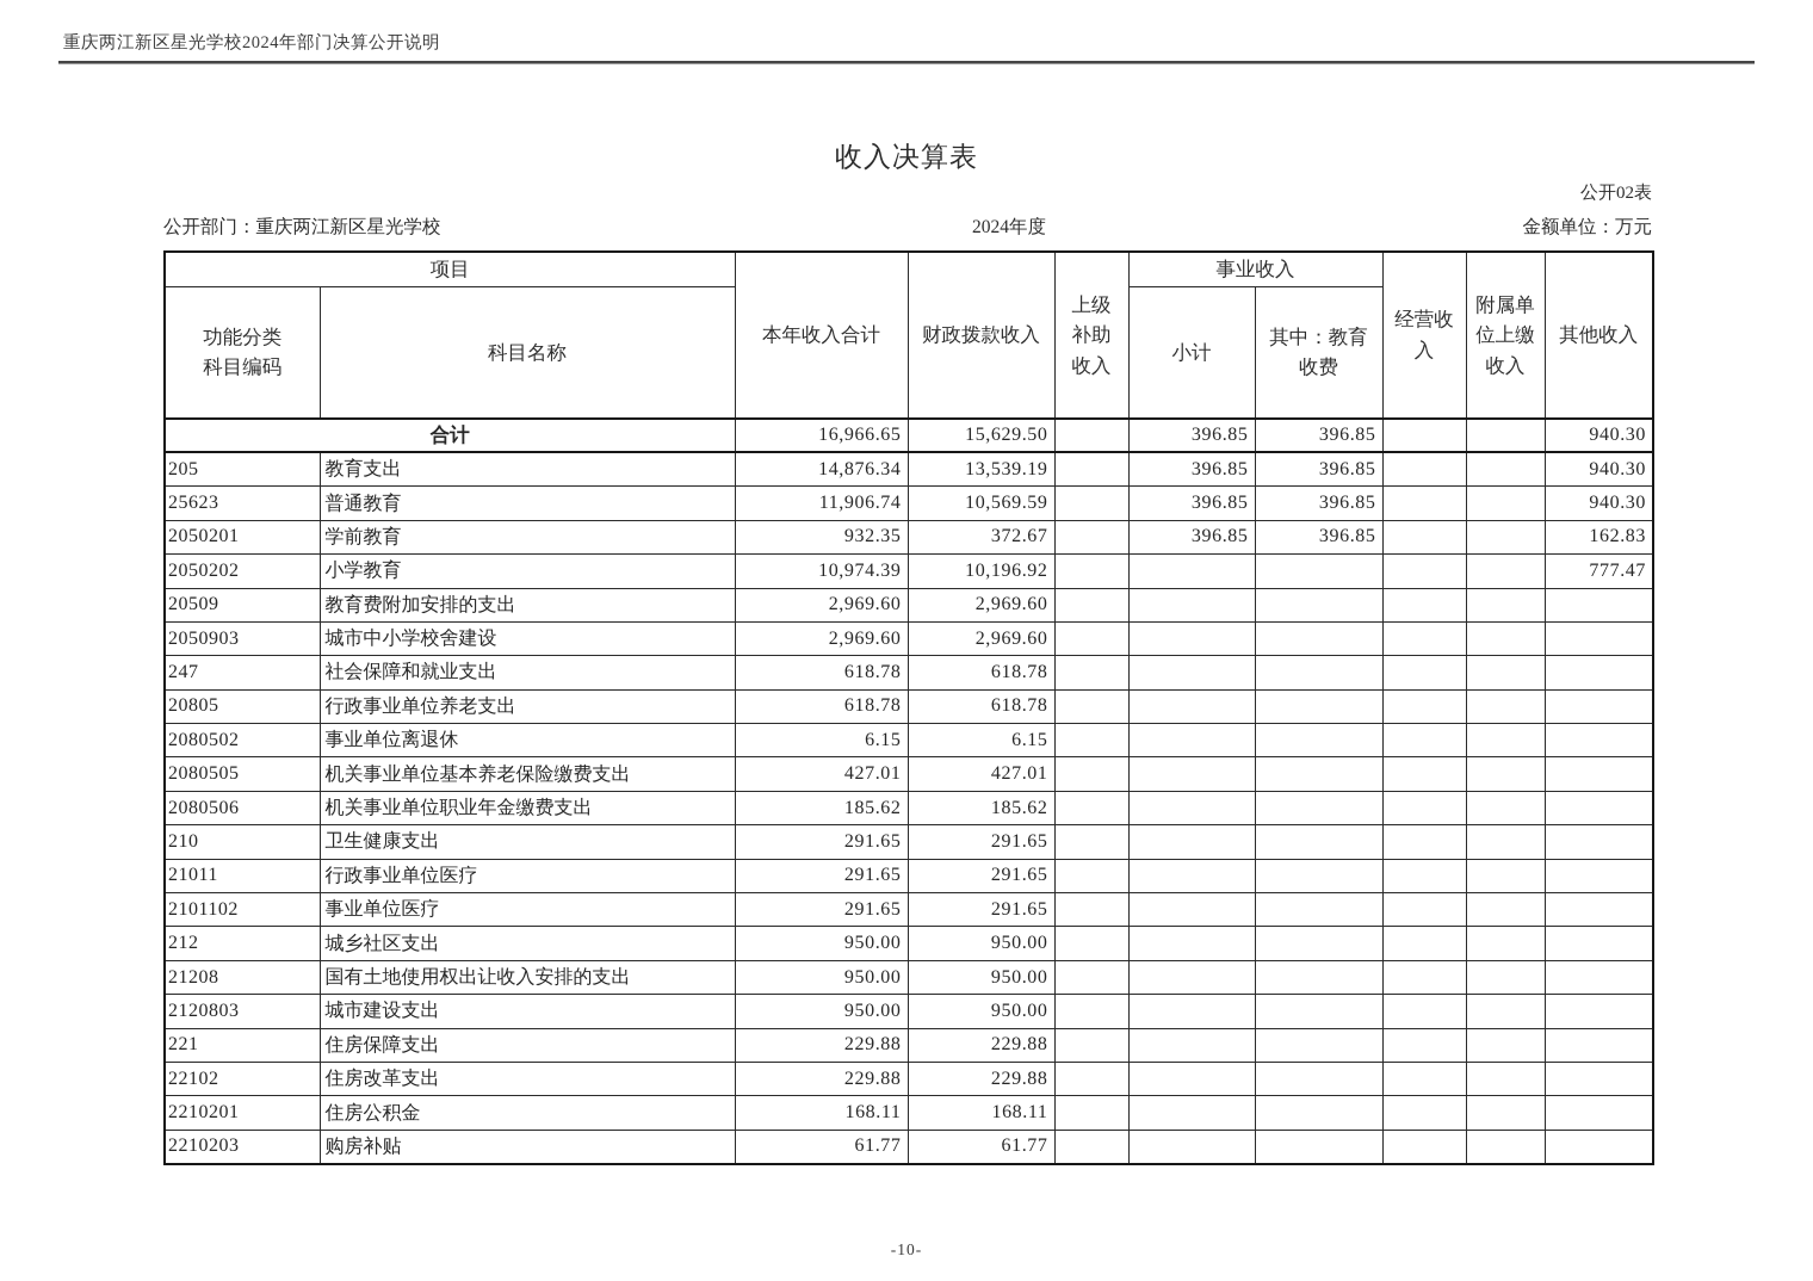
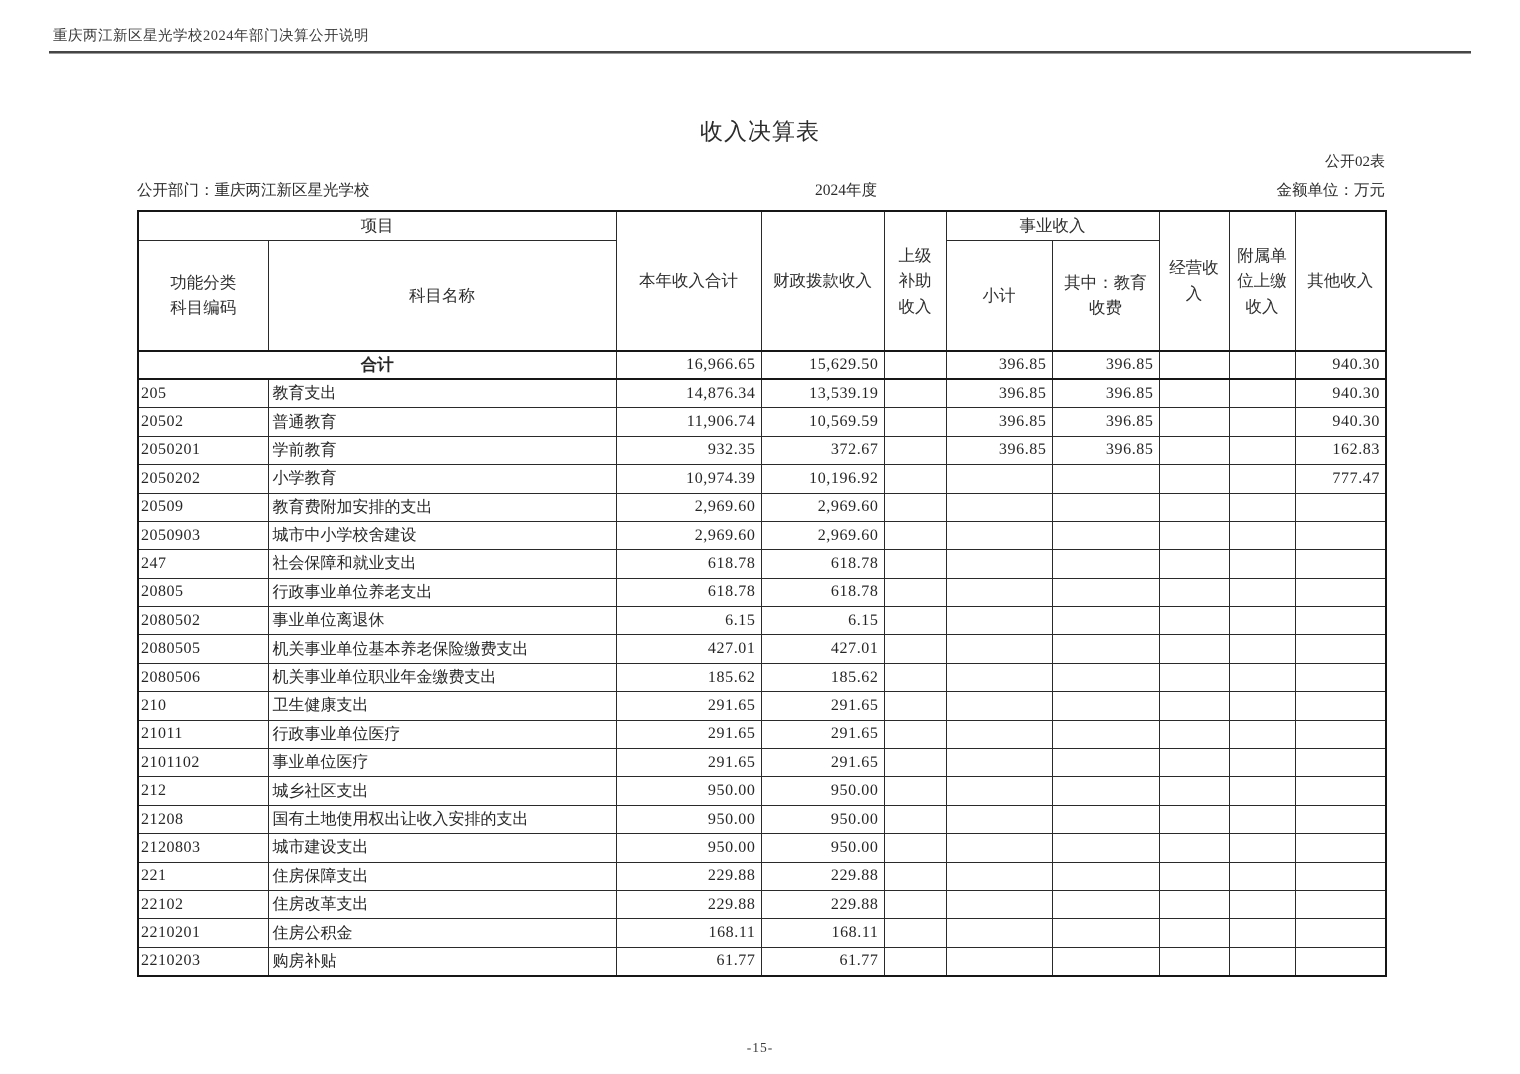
  重庆两江新区星光学校2024年部门决算公开说明
  收入决算表
  公开02表
  公开部门：重庆两江新区星光学校
  2024年度
  金额单位：万元
  项目	本年收入合计	财政拨款收入	上级 补助 收入	事业收入	经营收 入	附属单 位上缴 收入	其他收入
  功能分类 科目编码	科目名称	小计	其中：教育 收费
  合计	16,966.65	15,629.50		396.85	396.85			940.30
  205	教育支出	14,876.34	13,539.19		396.85	396.85			940.30
- 25623	普通教育	11,906.74	10,569.59		396.85	396.85			940.30
+ 20502	普通教育	11,906.74	10,569.59		396.85	396.85			940.30
  2050201	学前教育	932.35	372.67		396.85	396.85			162.83
  2050202	小学教育	10,974.39	10,196.92						777.47
  20509	教育费附加安排的支出	2,969.60	2,969.60
  2050903	城市中小学校舍建设	2,969.60	2,969.60
  247	社会保障和就业支出	618.78	618.78
  20805	行政事业单位养老支出	618.78	618.78
  2080502	事业单位离退休	6.15	6.15
  2080505	机关事业单位基本养老保险缴费支出	427.01	427.01
  2080506	机关事业单位职业年金缴费支出	185.62	185.62
  210	卫生健康支出	291.65	291.65
  21011	行政事业单位医疗	291.65	291.65
  2101102	事业单位医疗	291.65	291.65
  212	城乡社区支出	950.00	950.00
  21208	国有土地使用权出让收入安排的支出	950.00	950.00
  2120803	城市建设支出	950.00	950.00
  221	住房保障支出	229.88	229.88
  22102	住房改革支出	229.88	229.88
  2210201	住房公积金	168.11	168.11
  2210203	购房补贴	61.77	61.77
- -10-
+ -15-
